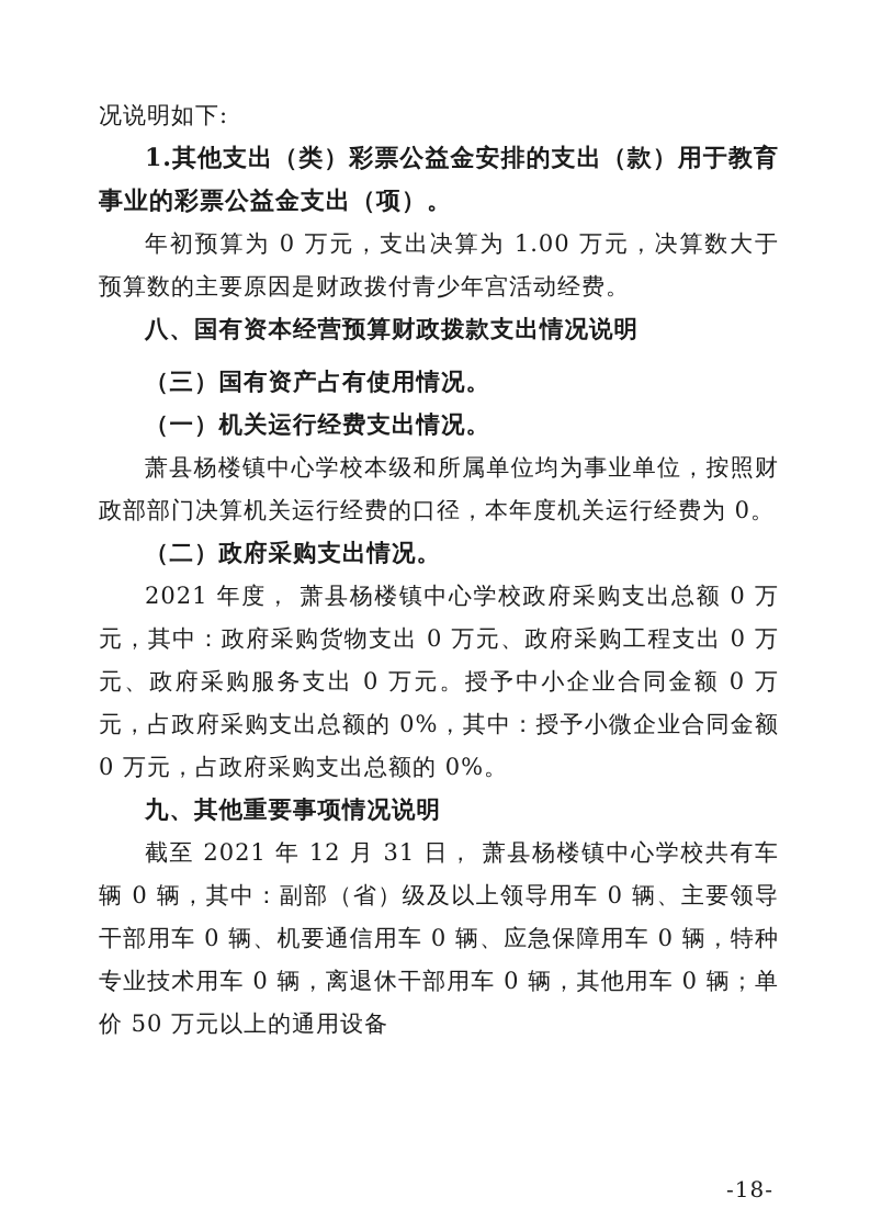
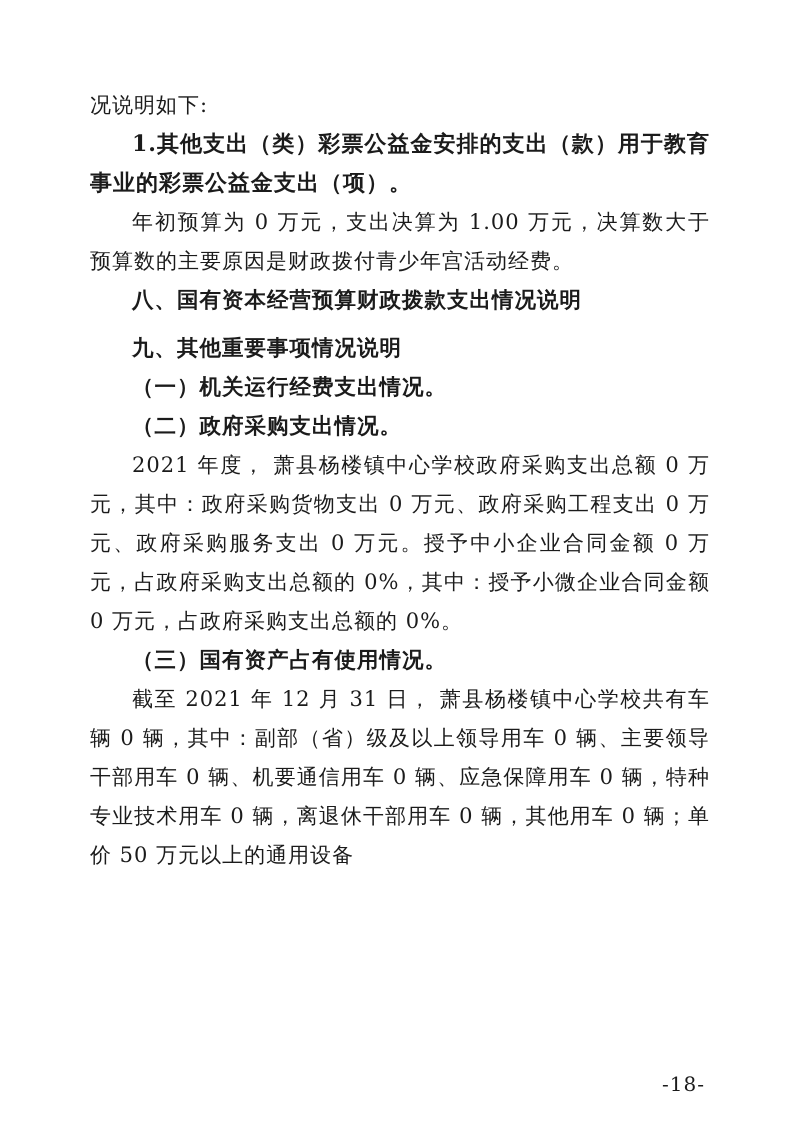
  况说明如下:
  1.其他支出（类）彩票公益金安排的支出（款）用于教育事业的彩票公益金支出（项）。
  年初预算为 0 万元，支出决算为 1.00 万元，决算数大于预算数的主要原因是财政拨付青少年宫活动经费。
  八、国有资本经营预算财政拨款支出情况说明
- （三）国有资产占有使用情况。
+ 九、其他重要事项情况说明
  （一）机关运行经费支出情况。
- 萧县杨楼镇中心学校本级和所属单位均为事业单位，按照财政部部门决算机关运行经费的口径，本年度机关运行经费为 0。
  （二）政府采购支出情况。
  2021 年度， 萧县杨楼镇中心学校政府采购支出总额 0 万元，其中：政府采购货物支出 0 万元、政府采购工程支出 0 万元、政府采购服务支出 0 万元。授予中小企业合同金额 0 万元，占政府采购支出总额的 0%，其中：授予小微企业合同金额 0 万元，占政府采购支出总额的 0%。
- 九、其他重要事项情况说明
+ （三）国有资产占有使用情况。
  截至 2021 年 12 月 31 日， 萧县杨楼镇中心学校共有车辆 0 辆，其中：副部（省）级及以上领导用车 0 辆、主要领导干部用车 0 辆、机要通信用车 0 辆、应急保障用车 0 辆，特种专业技术用车 0 辆，离退休干部用车 0 辆，其他用车 0 辆；单价 50 万元以上的通用设备
  -18-
